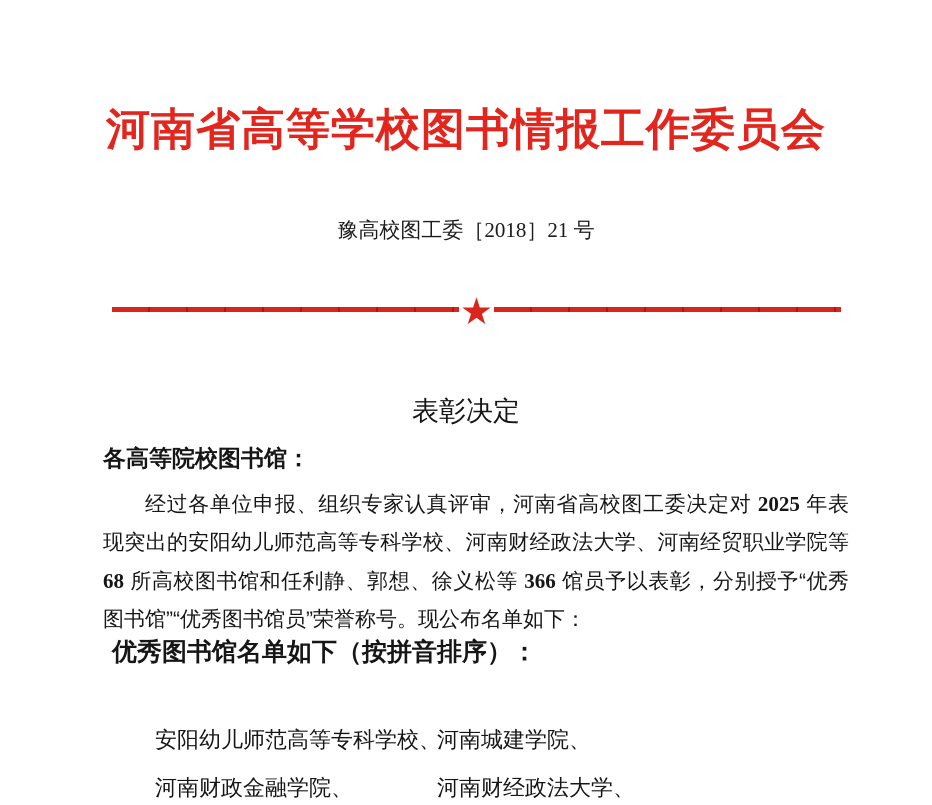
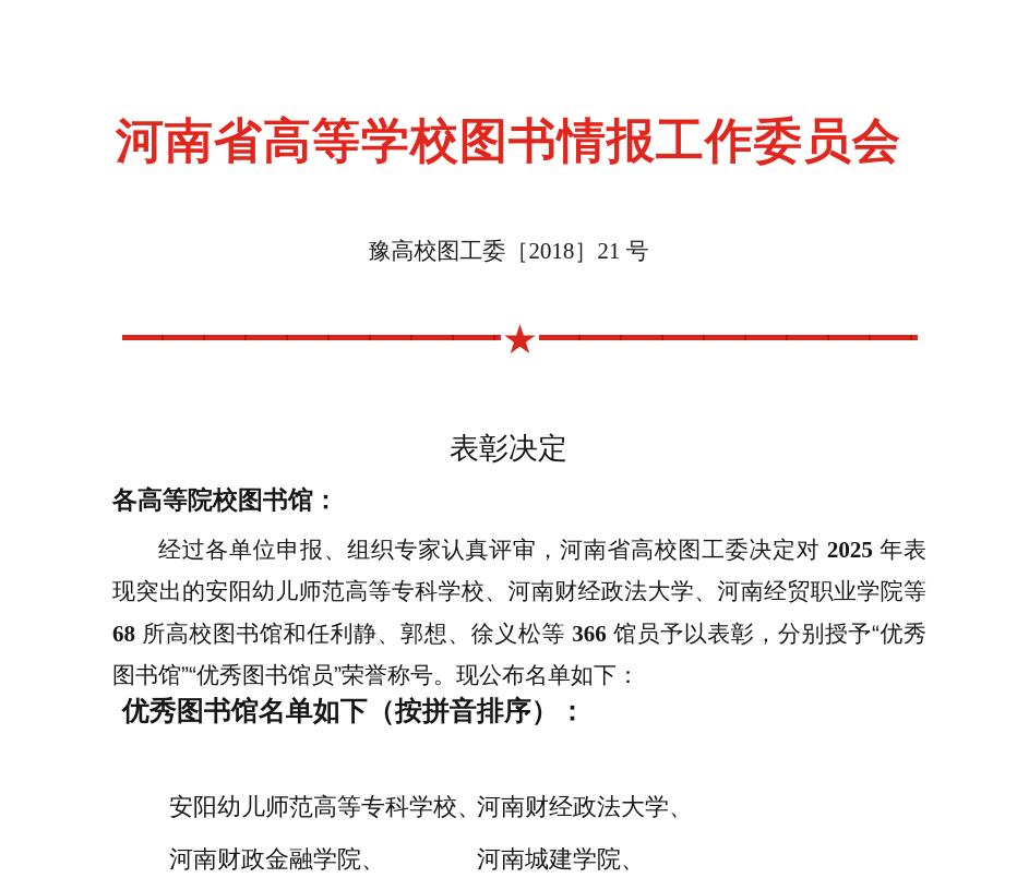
  河南省高等学校图书情报工作委员会
  豫高校图工委［2018］21 号
  ★
  表彰决定
  各高等院校图书馆：
  经过各单位申报、组织专家认真评审，河南省高校图工委决定对 2025 年表现突出的安阳幼儿师范高等专科学校、河南财经政法大学、河南经贸职业学院等 68 所高校图书馆和任利静、郭想、徐义松等 366 馆员予以表彰，分别授予“优秀图书馆”“优秀图书馆员”荣誉称号。现公布名单如下：
  优秀图书馆名单如下（按拼音排序）：
  安阳幼儿师范高等专科学校、
- 河南城建学院、
+ 河南财经政法大学、
  河南财政金融学院、
- 河南财经政法大学、
+ 河南城建学院、
